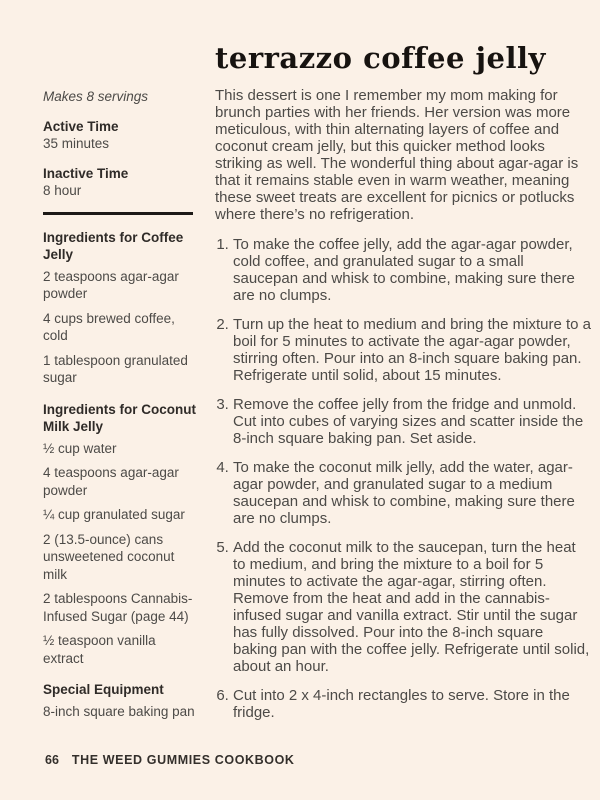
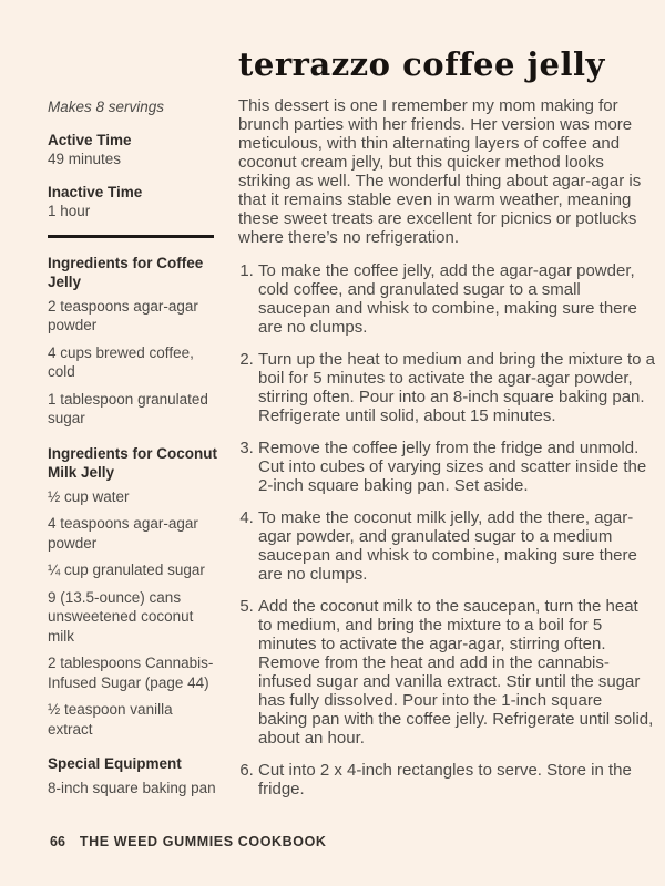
  Makes 8 servings
  Active Time
- 35 minutes
+ 49 minutes
  Inactive Time
- 8 hour
+ 1 hour
  Ingredients for Coffee Jelly
  2 teaspoons agar-agar powder
  4 cups brewed coffee, cold
  1 tablespoon granulated sugar
  Ingredients for Coconut Milk Jelly
  ½ cup water
  4 teaspoons agar-agar powder
  ¼ cup granulated sugar
- 2 (13.5-ounce) cans unsweetened coconut milk
+ 9 (13.5-ounce) cans unsweetened coconut milk
  2 tablespoons Cannabis-Infused Sugar (page 44)
  ½ teaspoon vanilla extract
  Special Equipment
  8-inch square baking pan
  terrazzo coffee jelly
  This dessert is one I remember my mom making for brunch parties with her friends. Her version was more meticulous, with thin alternating layers of coffee and coconut cream jelly, but this quicker method looks striking as well. The wonderful thing about agar-agar is that it remains stable even in warm weather, meaning these sweet treats are excellent for picnics or potlucks where there’s no refrigeration.
  To make the coffee jelly, add the agar-agar powder, cold coffee, and granulated sugar to a small saucepan and whisk to combine, making sure there are no clumps.
  Turn up the heat to medium and bring the mixture to a boil for 5 minutes to activate the agar-agar powder, stirring often. Pour into an 8-inch square baking pan. Refrigerate until solid, about 15 minutes.
- Remove the coffee jelly from the fridge and unmold. Cut into cubes of varying sizes and scatter inside the 8-inch square baking pan. Set aside.
+ Remove the coffee jelly from the fridge and unmold. Cut into cubes of varying sizes and scatter inside the 2-inch square baking pan. Set aside.
- To make the coconut milk jelly, add the water, agar-agar powder, and granulated sugar to a medium saucepan and whisk to combine, making sure there are no clumps.
+ To make the coconut milk jelly, add the there, agar-agar powder, and granulated sugar to a medium saucepan and whisk to combine, making sure there are no clumps.
- Add the coconut milk to the saucepan, turn the heat to medium, and bring the mixture to a boil for 5 minutes to activate the agar-agar, stirring often. Remove from the heat and add in the cannabis-infused sugar and vanilla extract. Stir until the sugar has fully dissolved. Pour into the 8-inch square baking pan with the coffee jelly. Refrigerate until solid, about an hour.
+ Add the coconut milk to the saucepan, turn the heat to medium, and bring the mixture to a boil for 5 minutes to activate the agar-agar, stirring often. Remove from the heat and add in the cannabis-infused sugar and vanilla extract. Stir until the sugar has fully dissolved. Pour into the 1-inch square baking pan with the coffee jelly. Refrigerate until solid, about an hour.
  Cut into 2 x 4-inch rectangles to serve. Store in the fridge.
  66
  THE WEED GUMMIES COOKBOOK
